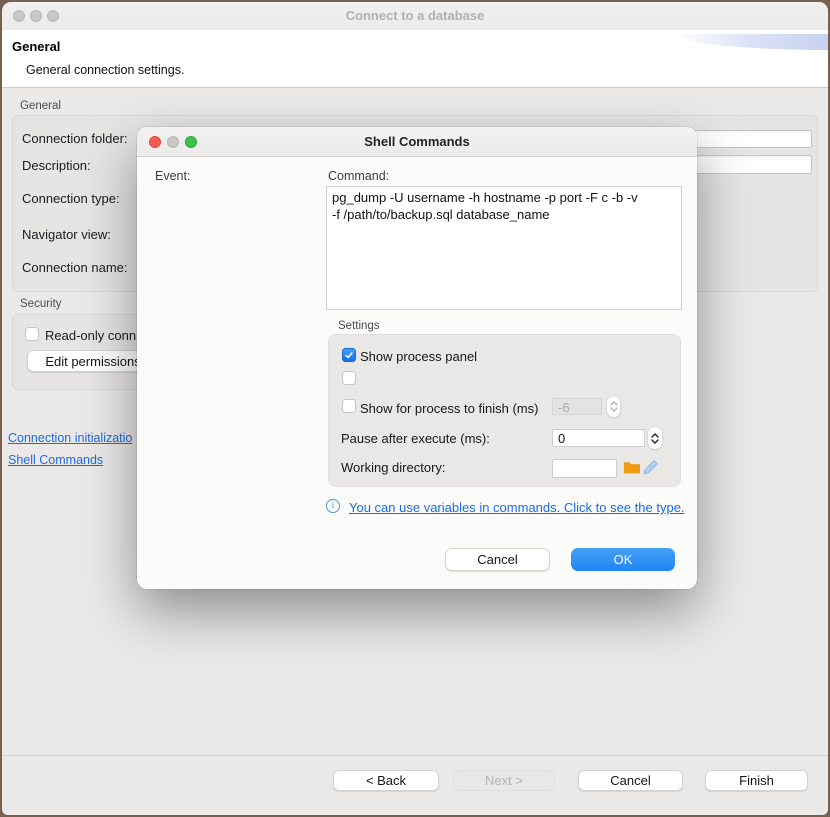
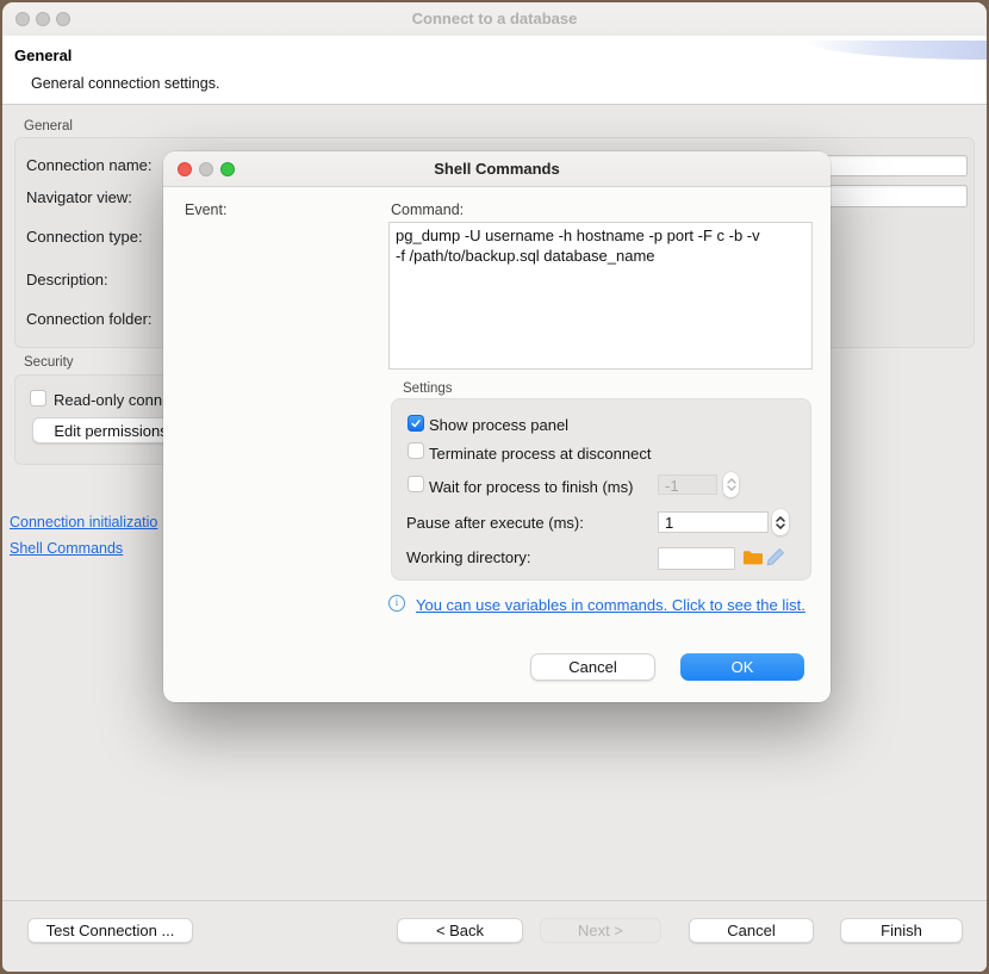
  Connect to a database
  General
  General connection settings.
  General
- Connection folder:
+ Connection name:
- Description:
+ Navigator view:
  Connection type:
- Navigator view:
+ Description:
- Connection name:
+ Connection folder:
  Security
  Read-only conn
  Edit permission
  Connection initializatio
  Shell Commands
+ Test Connection ...
  < Back
  Next >
  Cancel
  Finish
  Shell Commands
  Event:
  Command:
  pg_dump -U username -h hostname -p port -F c -b -v
  -f /path/to/backup.sql database_name
  Settings
  Show process panel
+ Terminate process at disconnect
- Show for process to finish (ms)
+ Wait for process to finish (ms)
- -6
+ -1
  Pause after execute (ms):
- 0
+ 1
  Working directory:
- You can use variables in commands. Click to see the type.
+ You can use variables in commands. Click to see the list.
  Cancel
  OK
